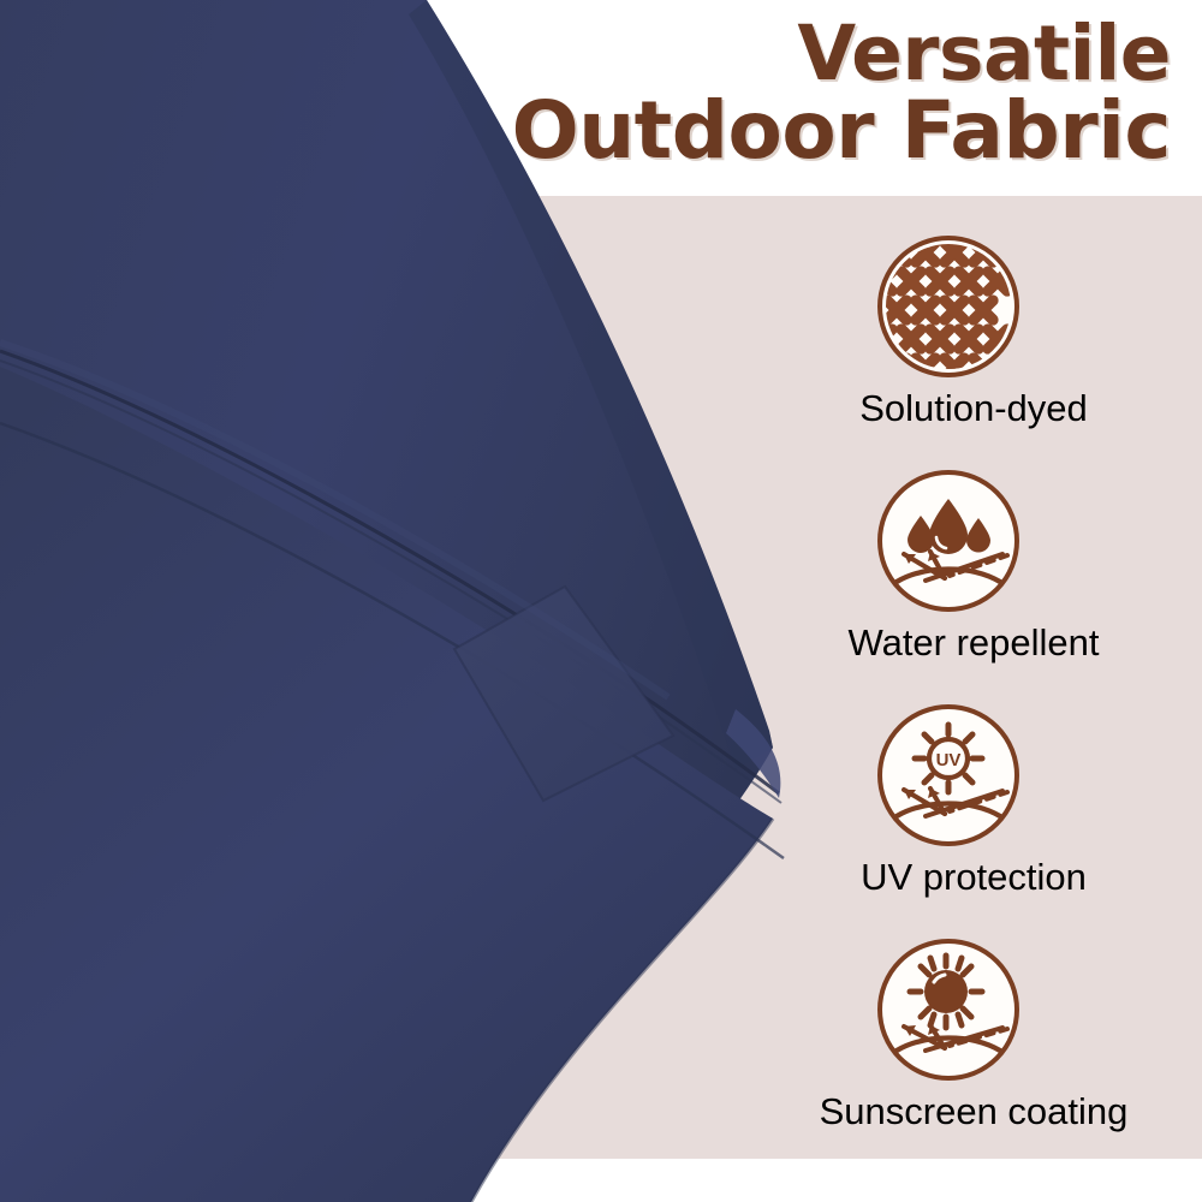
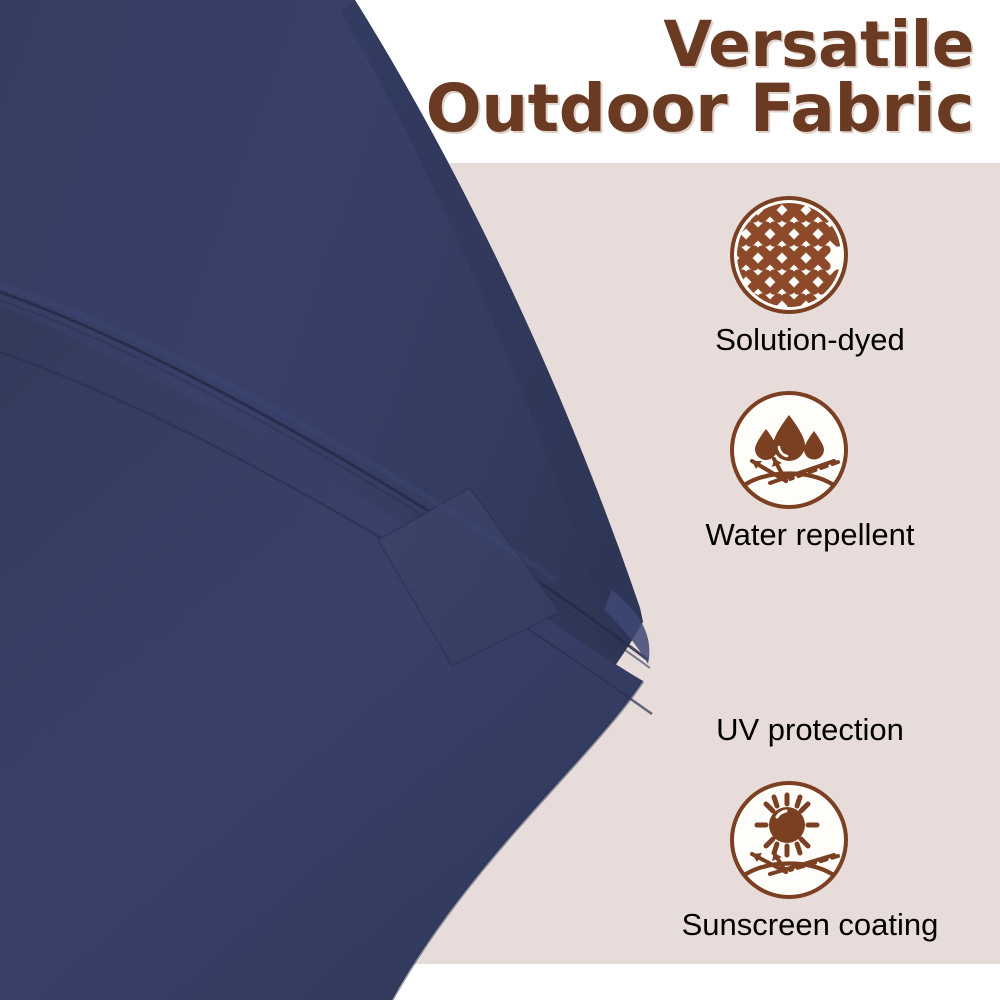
  Versatile
  Outdoor Fabric
  Solution-dyed
  Water repellent
- UV
  UV protection
  Sunscreen coating
